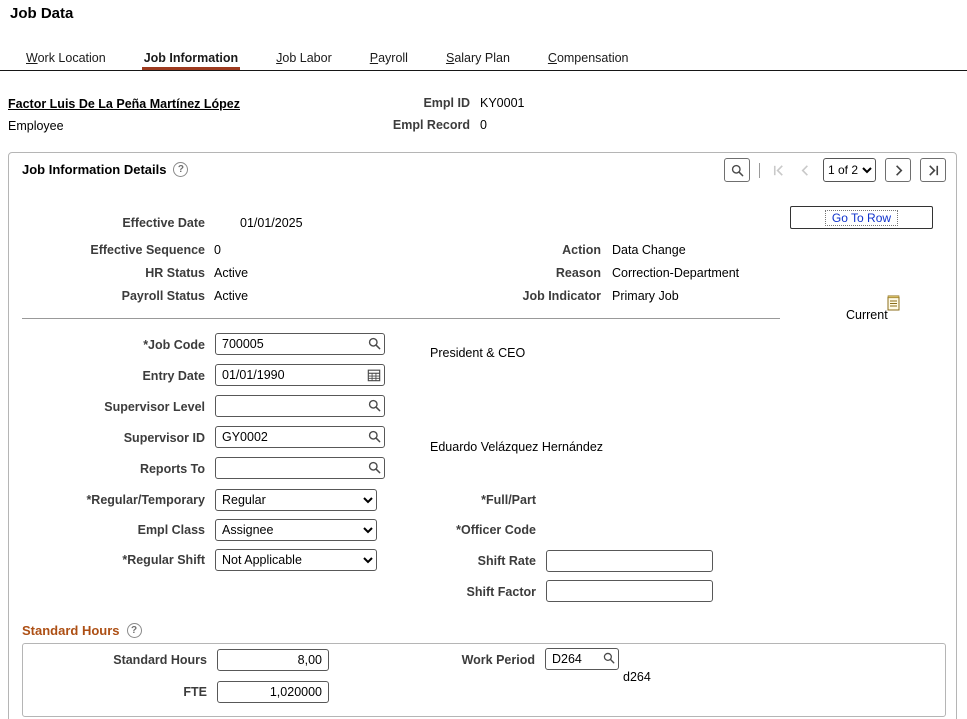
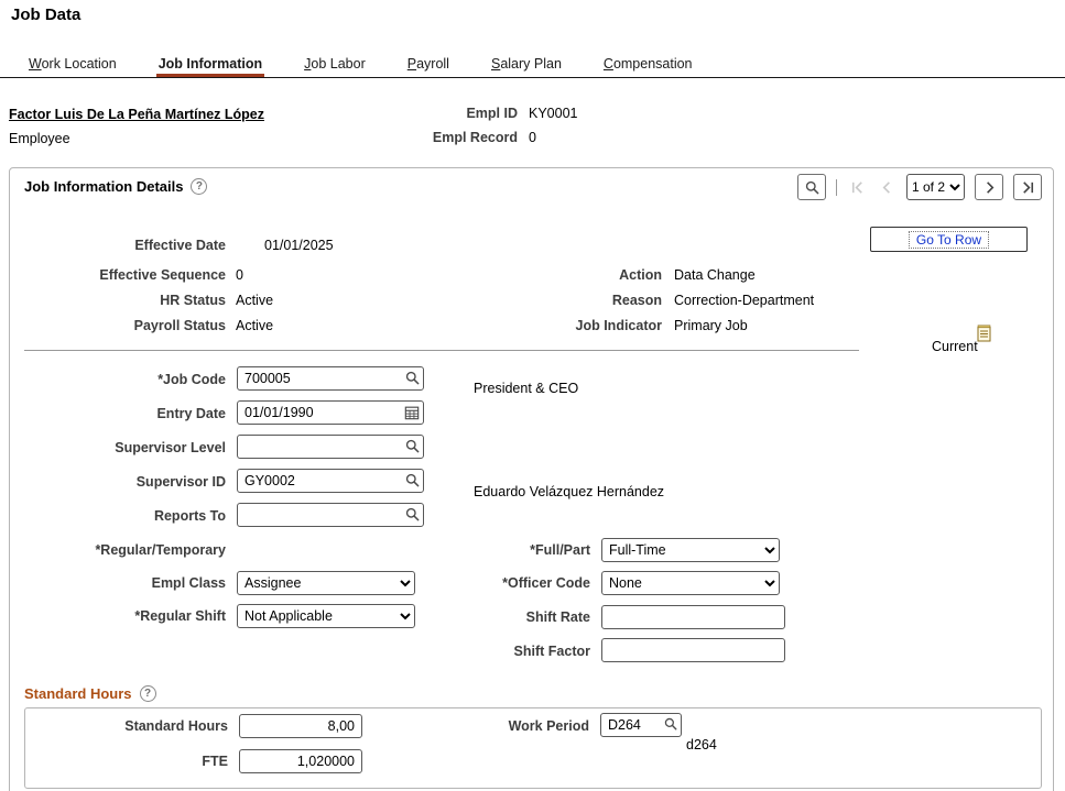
  Job Data
  Work Location
  Job Information
  Job Labor
  Payroll
  Salary Plan
  Compensation
  Factor Luis De La Peña Martínez López
  Employee
  Empl ID
  KY0001
  Empl Record
  0
  Job Information Details
  1 of 2
  Go To Row
  Effective Date
  01/01/2025
  Effective Sequence
  0
  Action
  Data Change
  HR Status
  Active
  Reason
  Correction-Department
  Payroll Status
  Active
  Job Indicator
  Primary Job
  Current
  *Job Code
  700005
  President & CEO
  Entry Date
  01/01/1990
  Supervisor Level
  Supervisor ID
  GY0002
  Eduardo Velázquez Hernández
  Reports To
  *Regular/Temporary
- Regular
  *Full/Part
+ Full-Time
  Empl Class
  Assignee
  *Officer Code
+ None
  *Regular Shift
  Not Applicable
  Shift Rate
  Shift Factor
  Standard Hours
  Standard Hours
  8,00
  Work Period
  D264
  d264
  FTE
  1,020000
